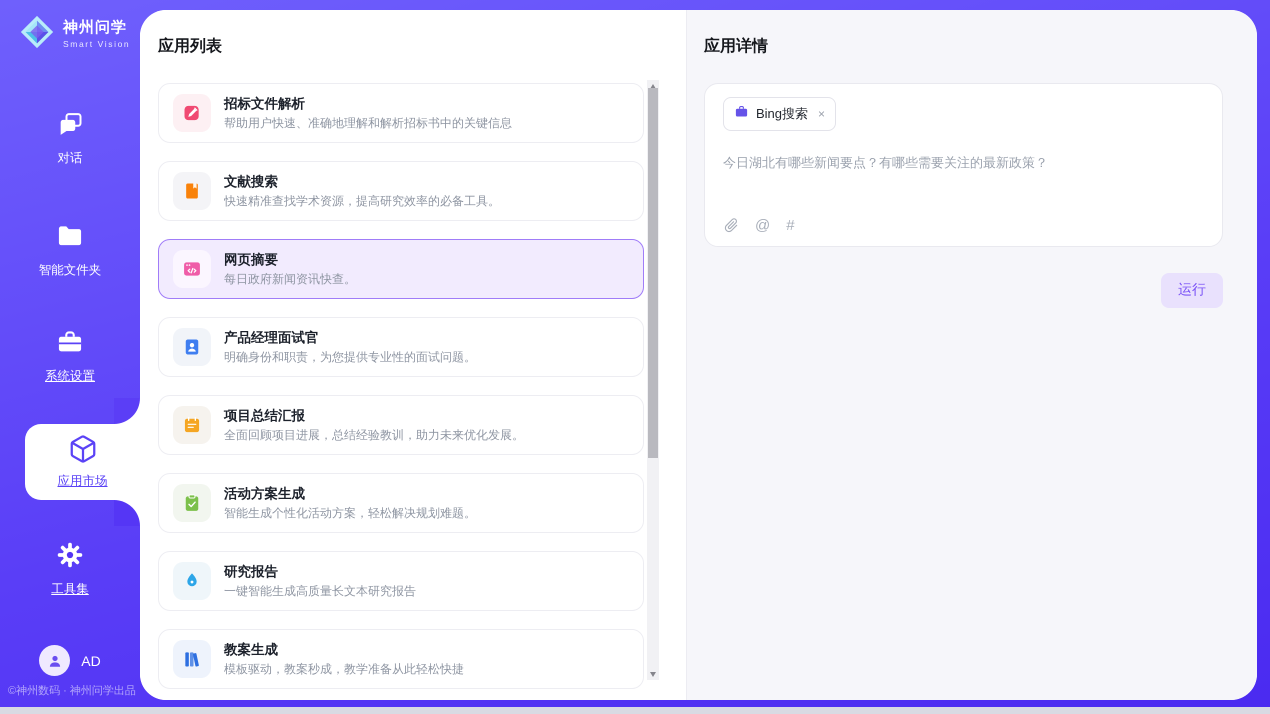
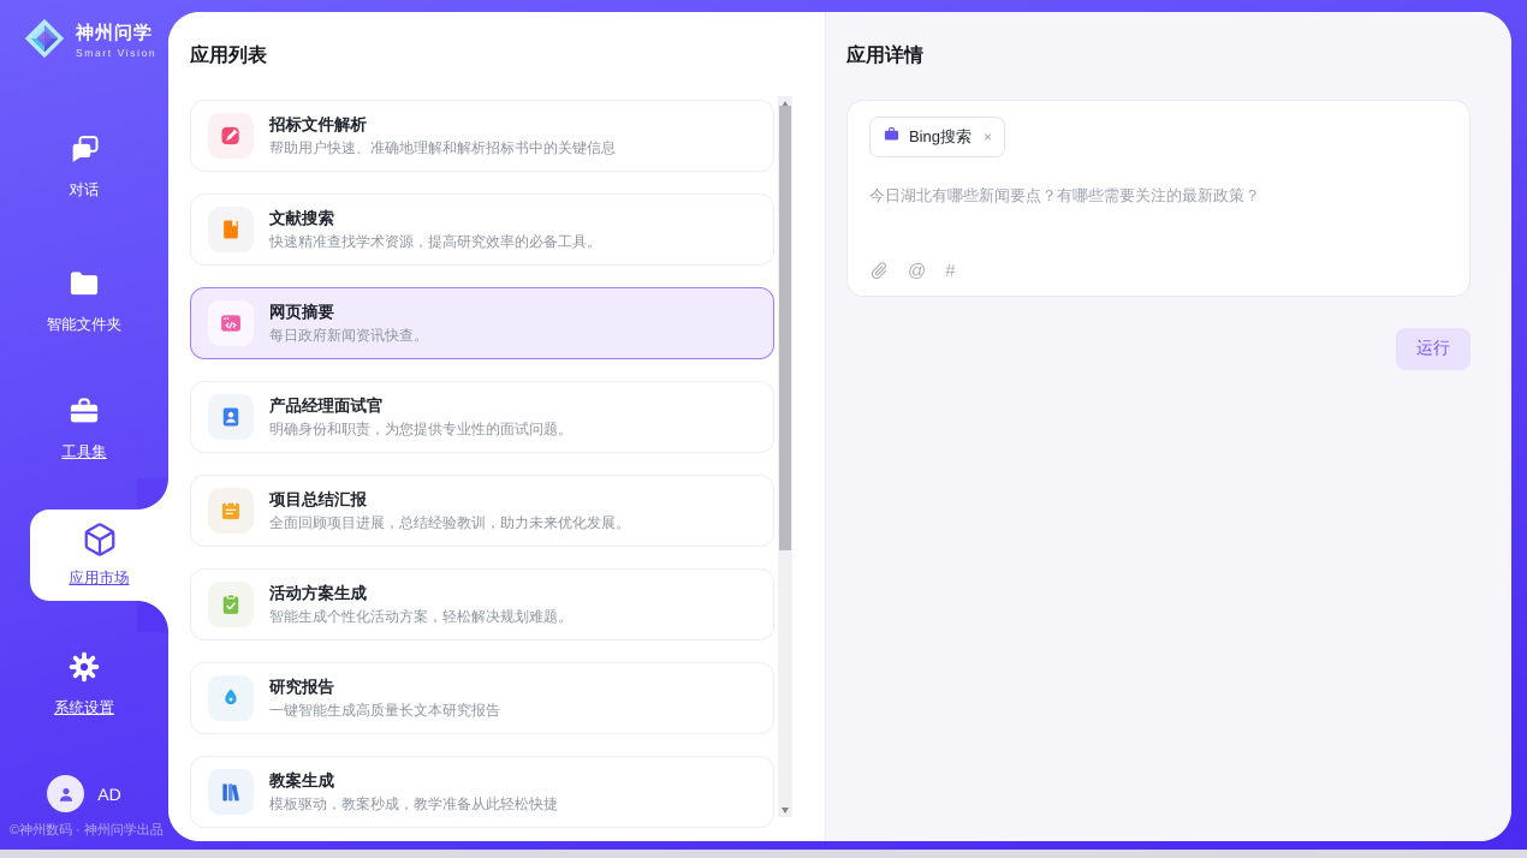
  神州问学
  Smart Vision
  对话
  智能文件夹
- 系统设置
+ 工具集
  应用市场
- 工具集
+ 系统设置
  AD
  ©神州数码 · 神州问学出品
  应用列表
  招标文件解析
  帮助用户快速、准确地理解和解析招标书中的关键信息
  文献搜索
  快速精准查找学术资源，提高研究效率的必备工具。
  网页摘要
  每日政府新闻资讯快查。
  产品经理面试官
  明确身份和职责，为您提供专业性的面试问题。
  项目总结汇报
  全面回顾项目进展，总结经验教训，助力未来优化发展。
  活动方案生成
  智能生成个性化活动方案，轻松解决规划难题。
  研究报告
  一键智能生成高质量长文本研究报告
  教案生成
  模板驱动，教案秒成，教学准备从此轻松快捷
  应用详情
  Bing搜索
  ×
  今日湖北有哪些新闻要点？有哪些需要关注的最新政策？
  @
  #
  运行
